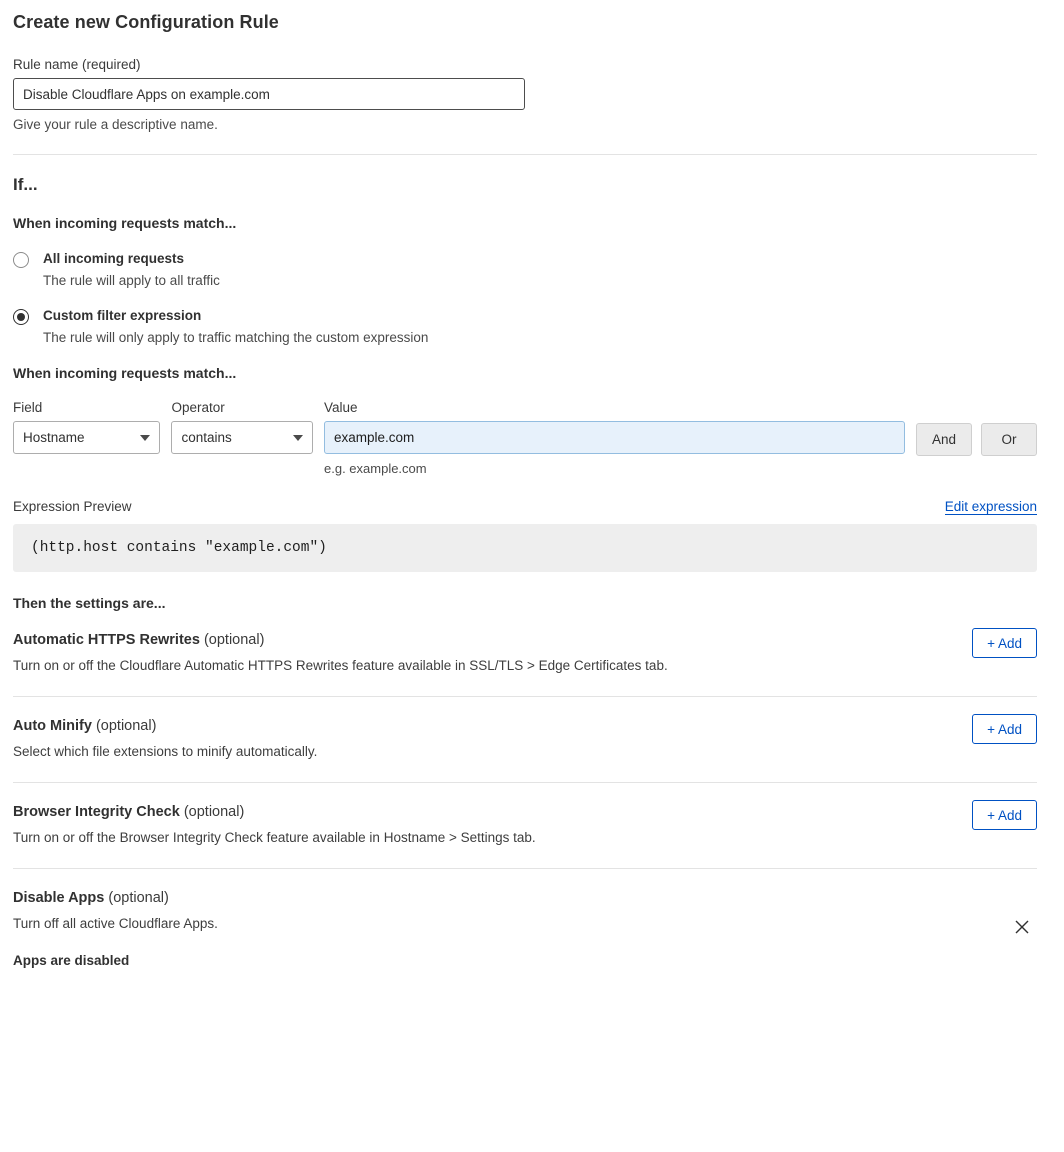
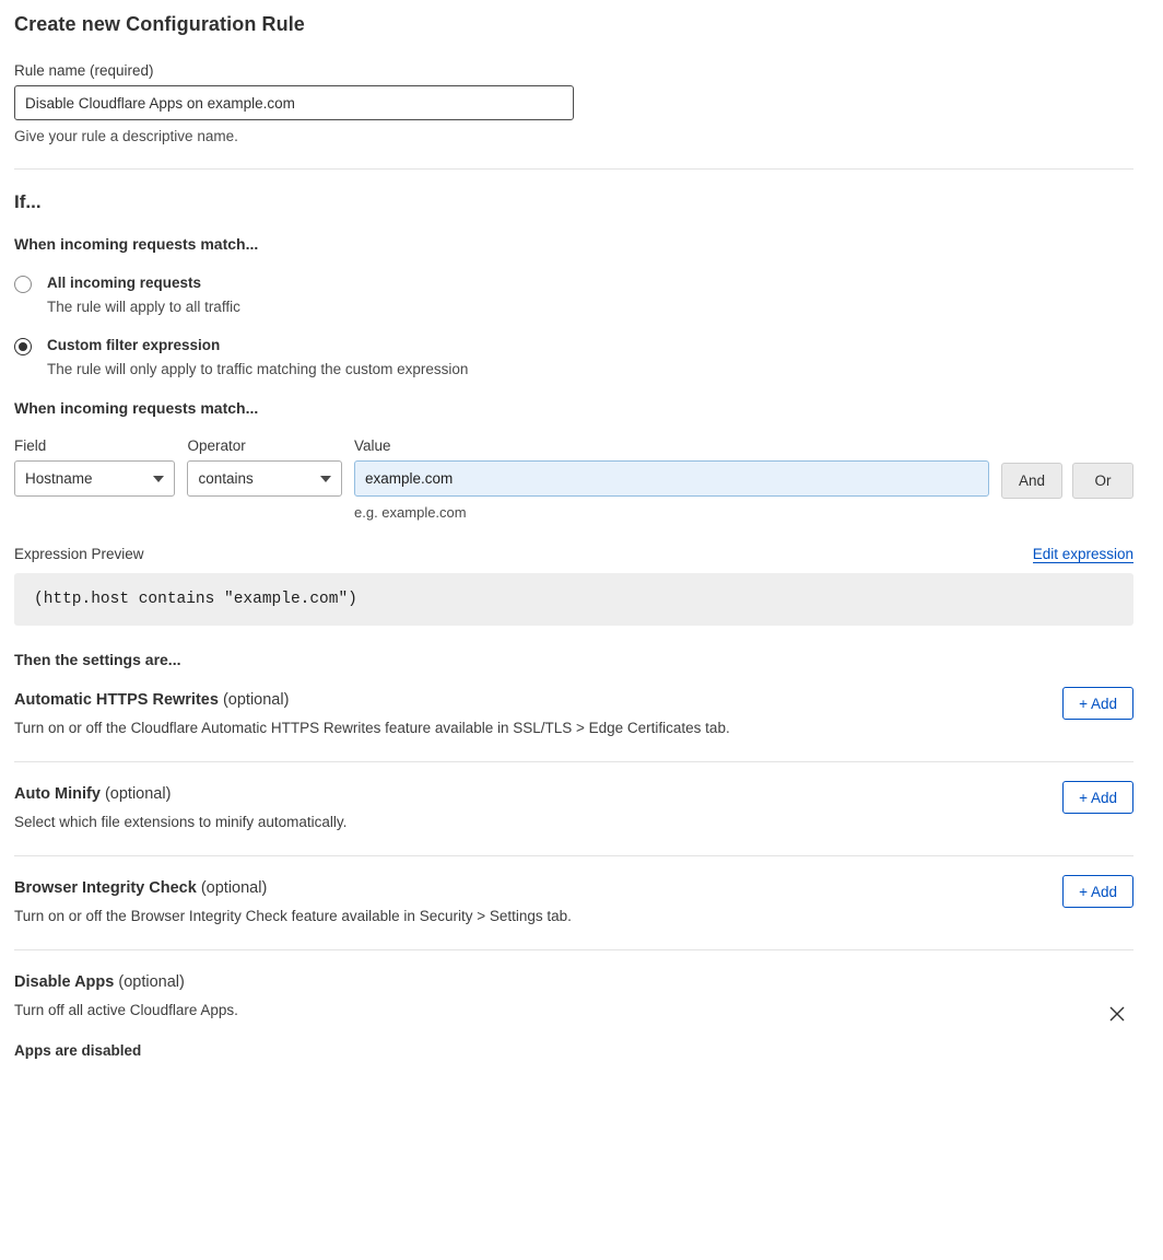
  Create new Configuration Rule
  Rule name (required)
  Disable Cloudflare Apps on example.com
  Give your rule a descriptive name.
  If...
  When incoming requests match...
  All incoming requests
  The rule will apply to all traffic
  Custom filter expression
  The rule will only apply to traffic matching the custom expression
  When incoming requests match...
  Field
  Hostname
  Operator
  contains
  Value
  example.com
  e.g. example.com
  And
  Or
  Expression Preview
  Edit expression
  (http.host contains "example.com")
  Then the settings are...
  Automatic HTTPS Rewrites (optional)
  Turn on or off the Cloudflare Automatic HTTPS Rewrites feature available in SSL/TLS > Edge Certificates tab.
  + Add
  Auto Minify (optional)
  Select which file extensions to minify automatically.
  + Add
  Browser Integrity Check (optional)
- Turn on or off the Browser Integrity Check feature available in Hostname > Settings tab.
+ Turn on or off the Browser Integrity Check feature available in Security > Settings tab.
  + Add
  Disable Apps (optional)
  Turn off all active Cloudflare Apps.
  Apps are disabled
